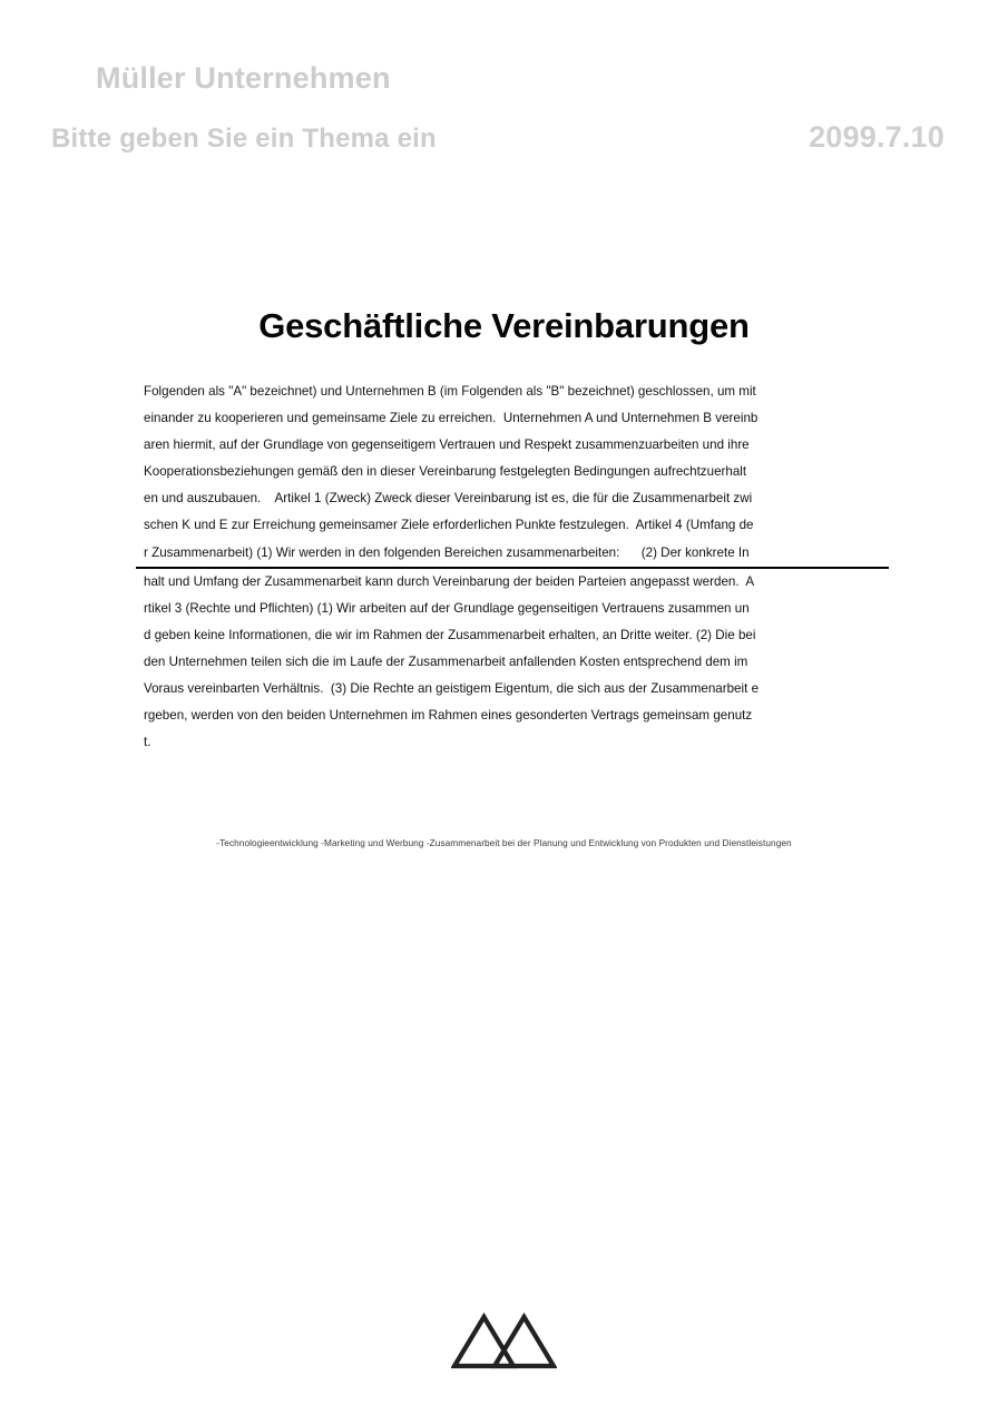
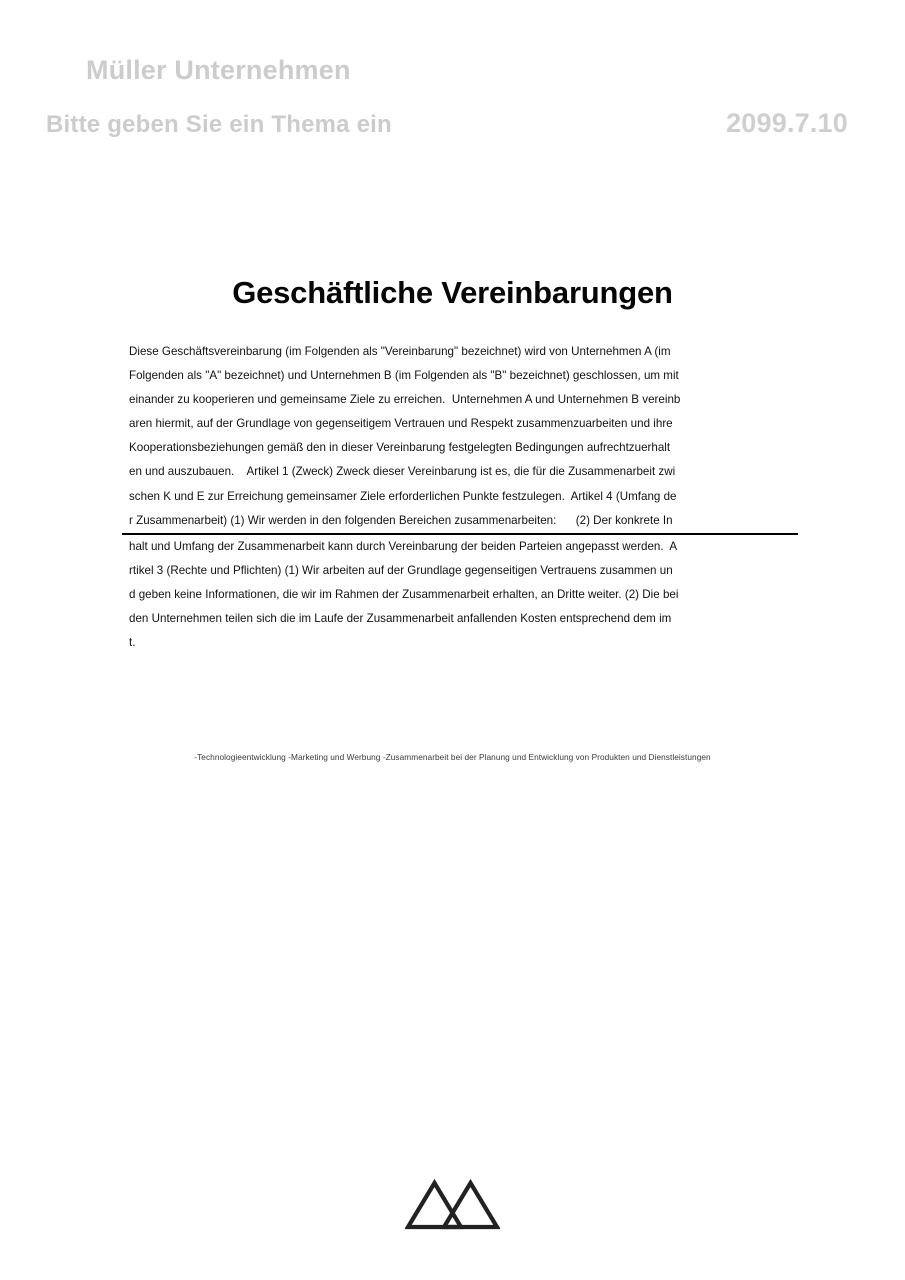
  Müller Unternehmen
  Bitte geben Sie ein Thema ein
  2099.7.10
  Geschäftliche Vereinbarungen
+ Diese Geschäftsvereinbarung (im Folgenden als "Vereinbarung" bezeichnet) wird von Unternehmen A (im
  Folgenden als "A" bezeichnet) und Unternehmen B (im Folgenden als "B" bezeichnet) geschlossen, um mit
  einander zu kooperieren und gemeinsame Ziele zu erreichen. Unternehmen A und Unternehmen B vereinb
  aren hiermit, auf der Grundlage von gegenseitigem Vertrauen und Respekt zusammenzuarbeiten und ihre
  Kooperationsbeziehungen gemäß den in dieser Vereinbarung festgelegten Bedingungen aufrechtzuerhalt
  en und auszubauen. Artikel 1 (Zweck) Zweck dieser Vereinbarung ist es, die für die Zusammenarbeit zwi
  schen K und E zur Erreichung gemeinsamer Ziele erforderlichen Punkte festzulegen. Artikel 4 (Umfang de
  r Zusammenarbeit) (1) Wir werden in den folgenden Bereichen zusammenarbeiten: (2) Der konkrete In
  halt und Umfang der Zusammenarbeit kann durch Vereinbarung der beiden Parteien angepasst werden. A
  rtikel 3 (Rechte und Pflichten) (1) Wir arbeiten auf der Grundlage gegenseitigen Vertrauens zusammen un
  d geben keine Informationen, die wir im Rahmen der Zusammenarbeit erhalten, an Dritte weiter. (2) Die bei
  den Unternehmen teilen sich die im Laufe der Zusammenarbeit anfallenden Kosten entsprechend dem im
- Voraus vereinbarten Verhältnis. (3) Die Rechte an geistigem Eigentum, die sich aus der Zusammenarbeit e
- rgeben, werden von den beiden Unternehmen im Rahmen eines gesonderten Vertrags gemeinsam genutz
  t.
  -Technologieentwicklung -Marketing und Werbung -Zusammenarbeit bei der Planung und Entwicklung von Produkten und Dienstleistungen
